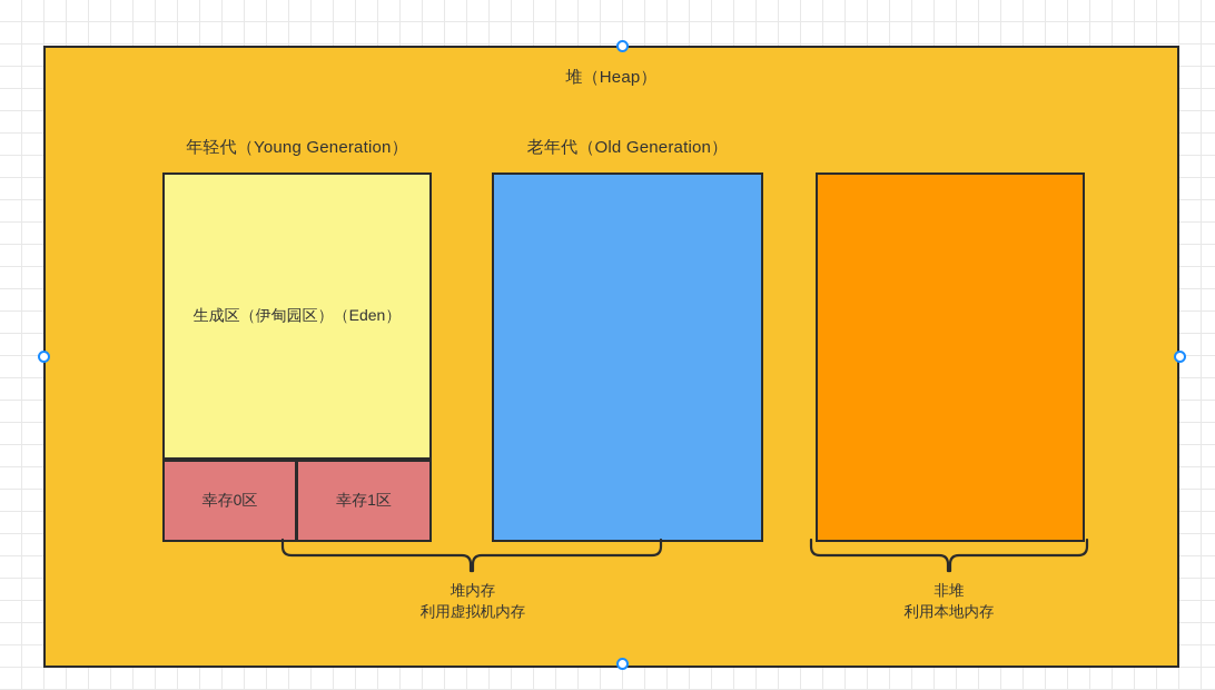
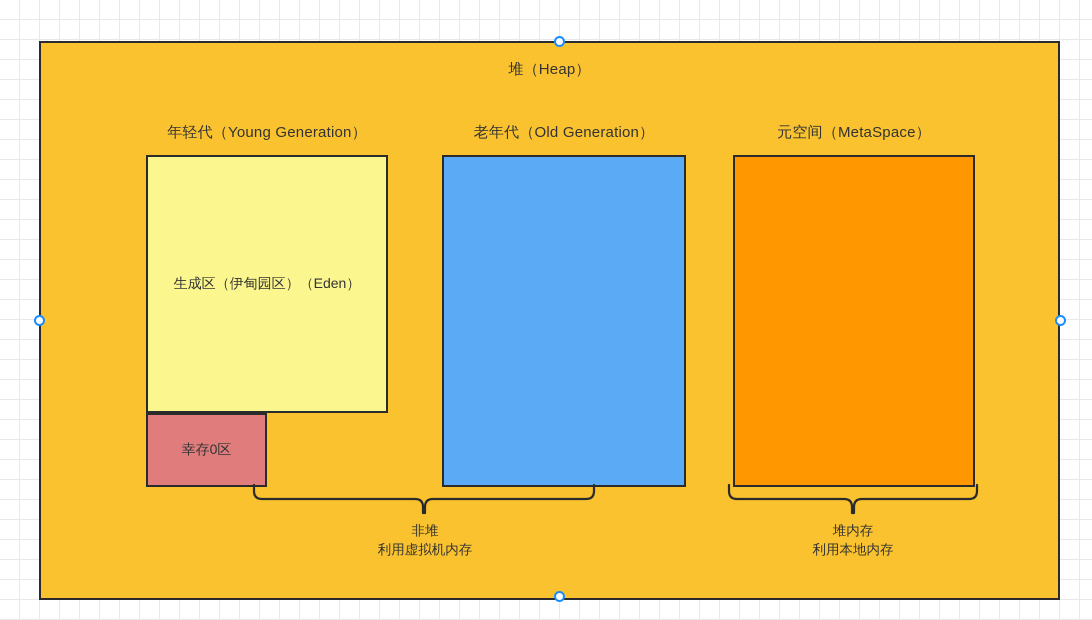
  堆（Heap）
  年轻代（Young Generation）
  老年代（Old Generation）
+ 元空间（MetaSpace）
  生成区（伊甸园区）（Eden）
  幸存0区
- 幸存1区
- 堆内存
+ 非堆
  利用虚拟机内存
- 非堆
+ 堆内存
  利用本地内存
